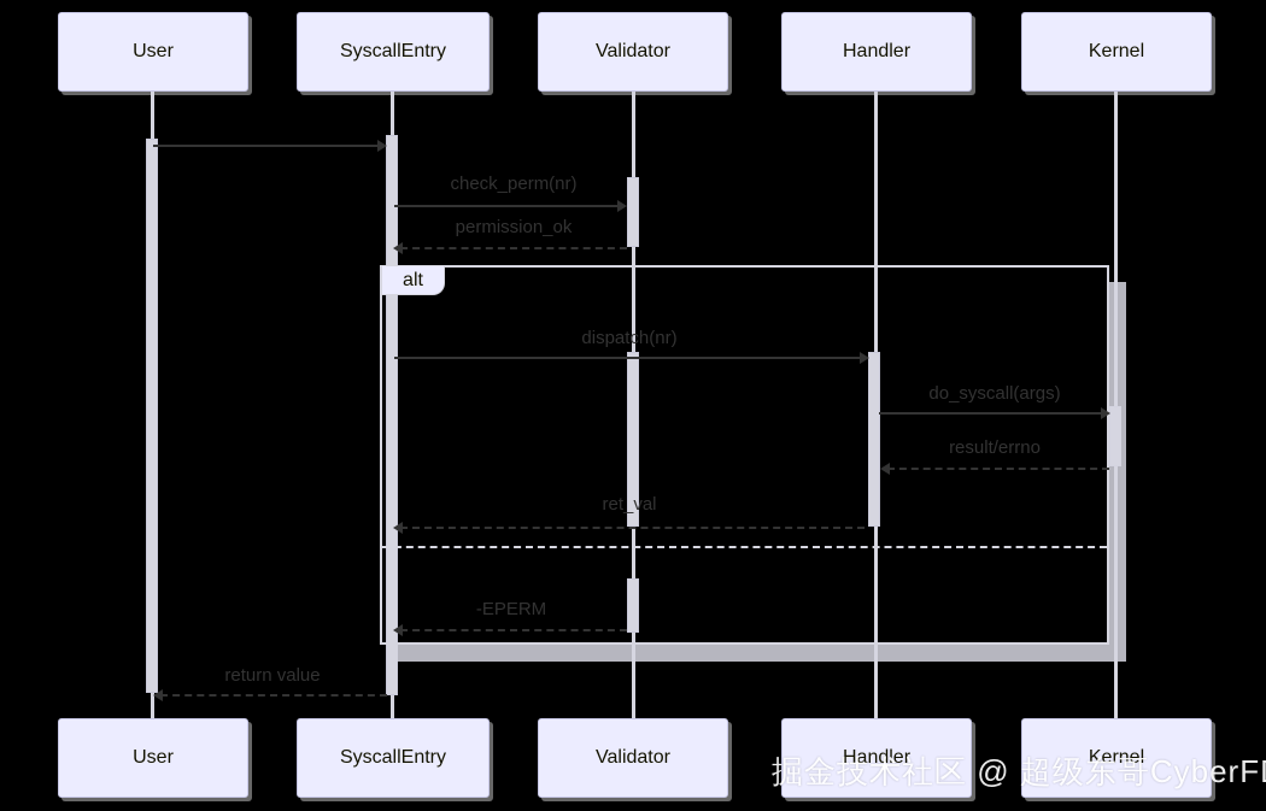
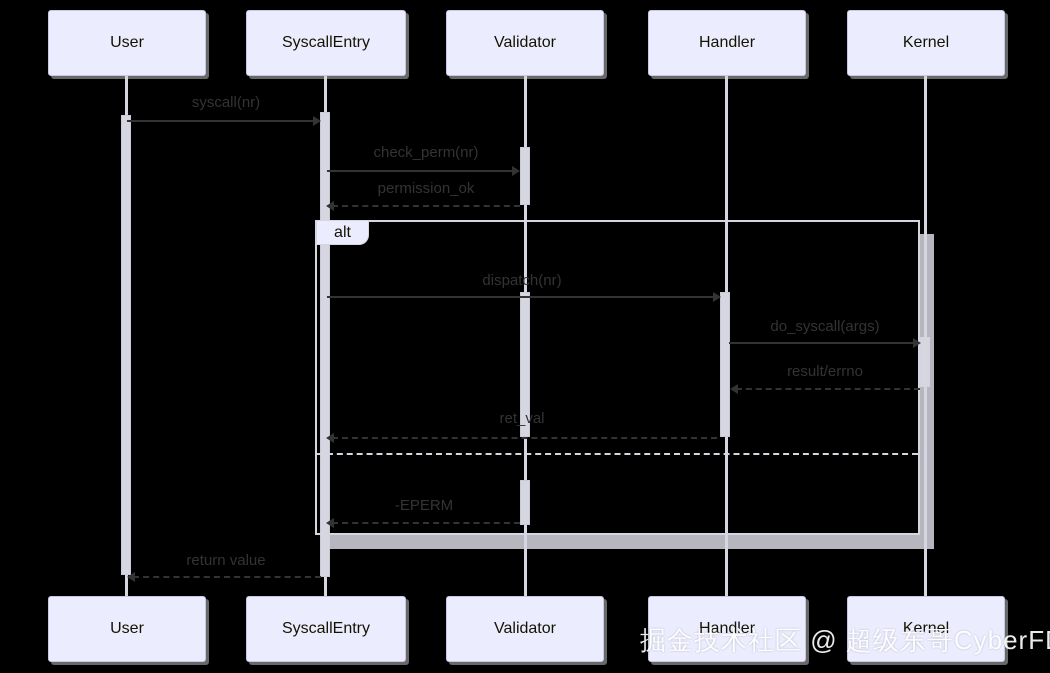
  User
  SyscallEntry
  Validator
  Handler
  Kernel
  alt
+ syscall(nr)
  check_perm(nr)
  SyscallEntry : permission_ok -->
  permission_ok
  dispatch(nr)
  do_syscall(args)
  Handler : result/errno -->
  result/errno
  SyscallEntry : ret_val -->
  ret_val
  SyscallEntry : -EPERM -->
  -EPERM
  User : return value -->
  return value
  User
  SyscallEntry
  Validator
  Handler
  Kernel
  掘金技术社区 @ 超级东哥CyberF
